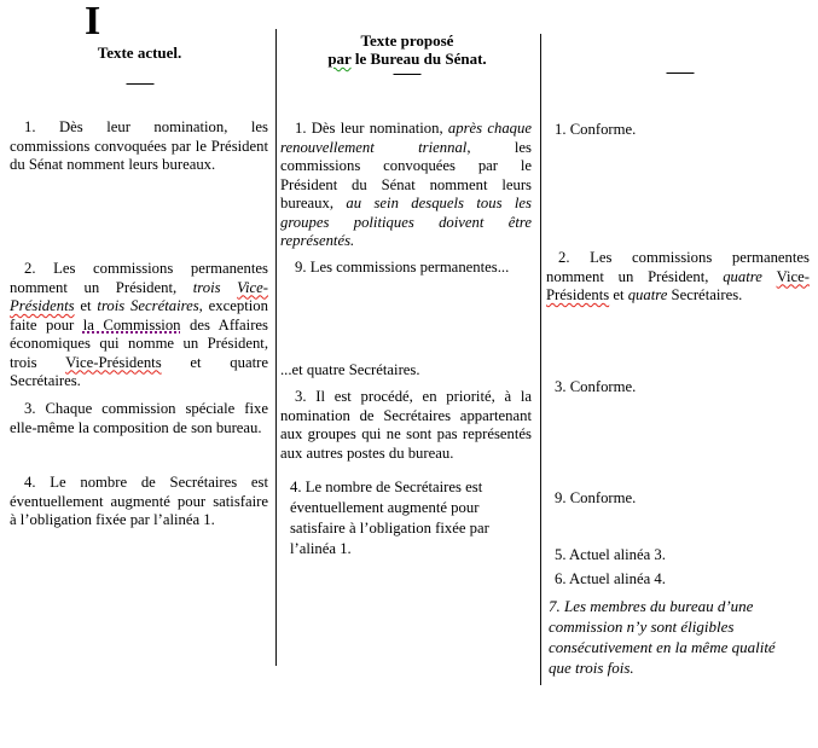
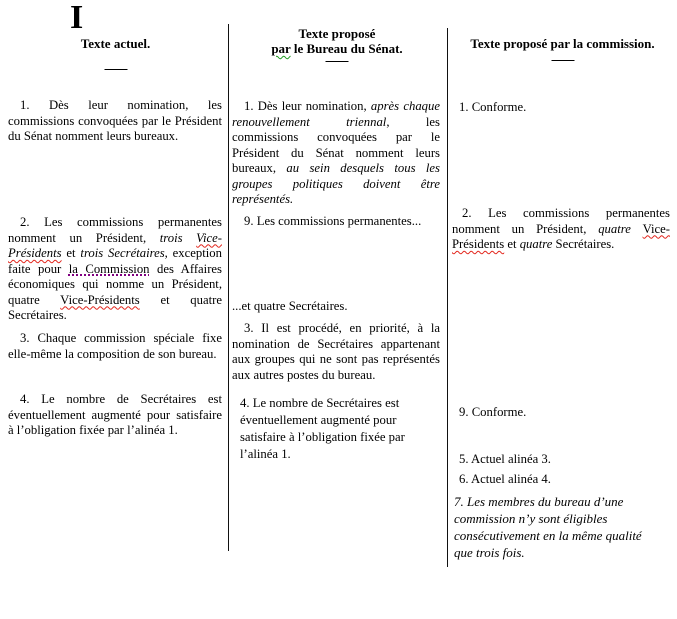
  I
  Texte actuel.
  1. Dès leur nomination, les commissions convoquées par le Président du Sénat nomment leurs bureaux.
- 2. Les commissions permanentes nomment un Président, trois Vice-Présidents et trois Secrétaires, exception faite pour la Commission des Affaires économiques qui nomme un Président, trois Vice-Présidents et quatre Secrétaires.
+ 2. Les commissions permanentes nomment un Président, trois Vice-Présidents et trois Secrétaires, exception faite pour la Commission des Affaires économiques qui nomme un Président, quatre Vice-Présidents et quatre Secrétaires.
  3. Chaque commission spéciale fixe elle-même la composition de son bureau.
  4. Le nombre de Secrétaires est éventuellement augmenté pour satisfaire à l’obligation fixée par l’alinéa 1.
  Texte proposé
  par le Bureau du Sénat.
  1. Dès leur nomination, après chaque renouvellement triennal, les commissions convoquées par le Président du Sénat nomment leurs bureaux, au sein desquels tous les groupes politiques doivent être représentés.
  9. Les commissions permanentes...
  ...et quatre Secrétaires.
  3. Il est procédé, en priorité, à la nomination de Secrétaires appartenant aux groupes qui ne sont pas représentés aux autres postes du bureau.
  4. Le nombre de Secrétaires est éventuellement augmenté pour satisfaire à l’obligation fixée par l’alinéa 1.
+ Texte proposé par la commission.
  1. Conforme.
  2. Les commissions permanentes nomment un Président, quatre Vice-Présidents et quatre Secrétaires.
- 3. Conforme.
  9. Conforme.
  5. Actuel alinéa 3.
  6. Actuel alinéa 4.
  7. Les membres du bureau d’une commission n’y sont éligibles consécutivement en la même qualité que trois fois.
